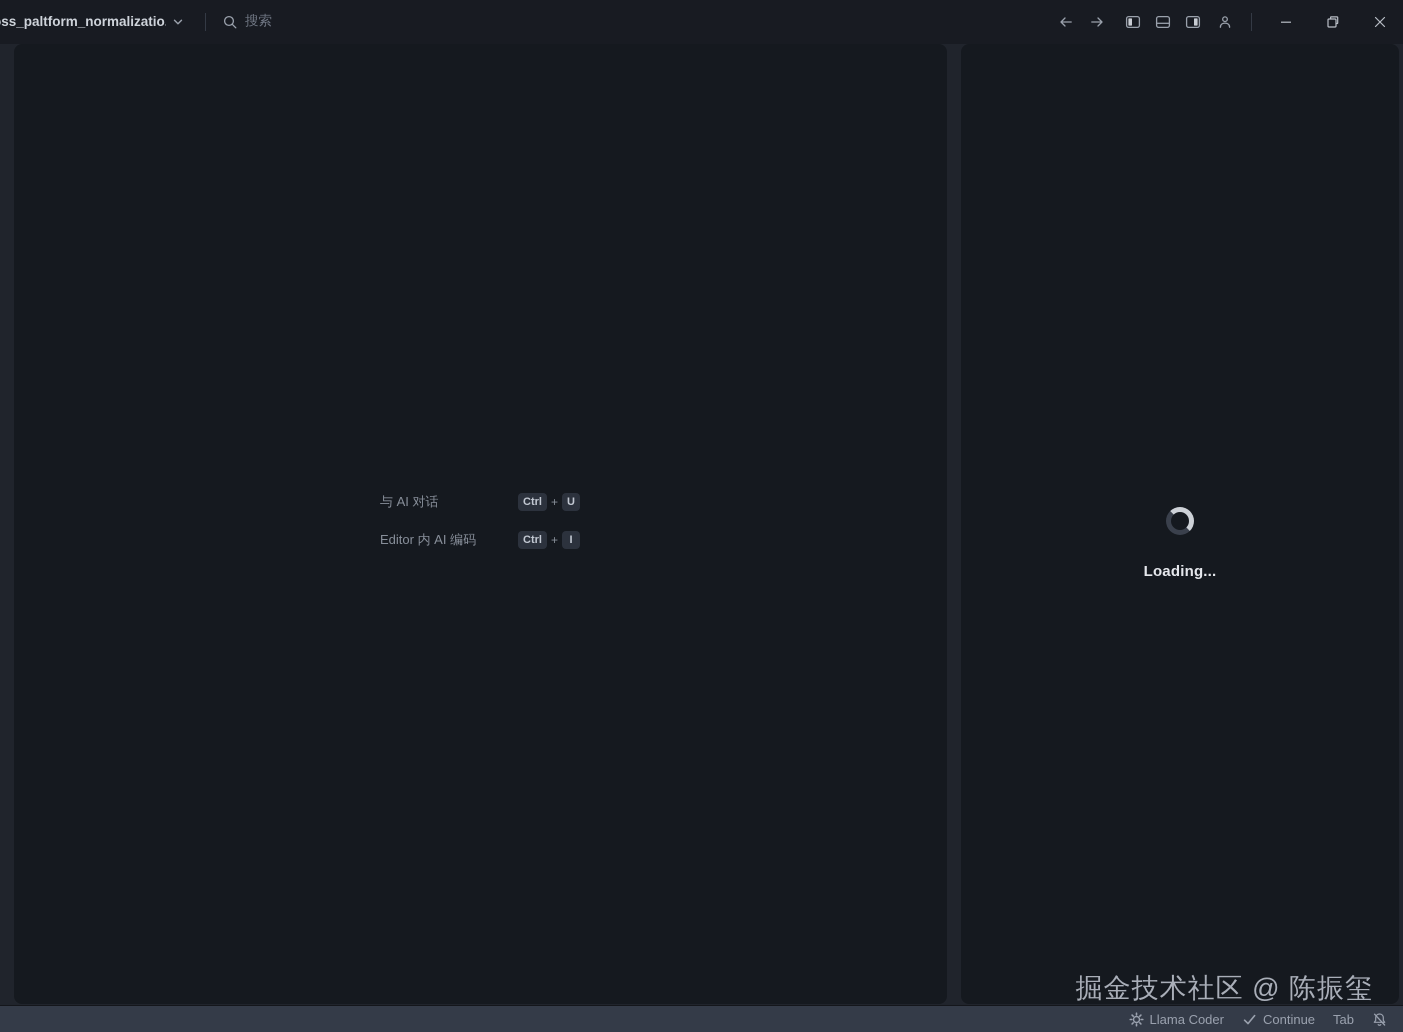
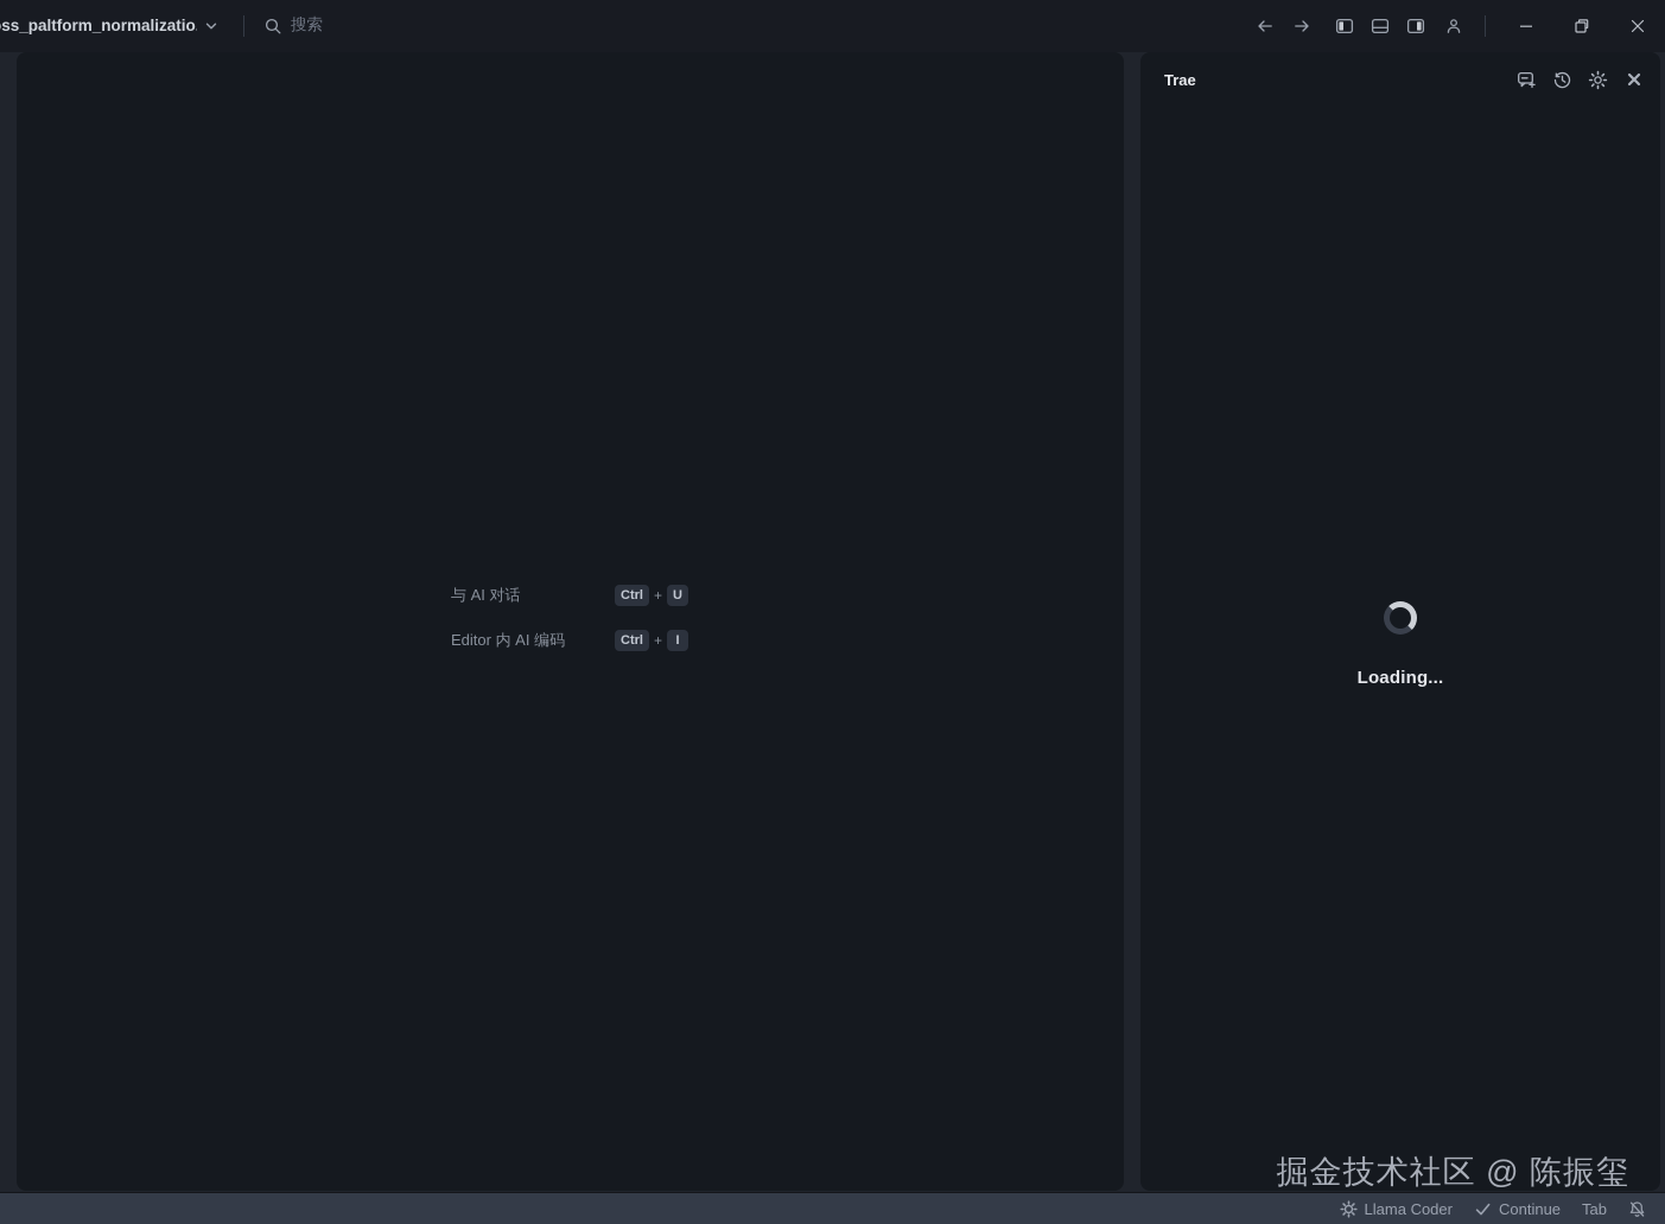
  ss_paltform_normalizatio
  搜索
  与 AI 对话
  Ctrl
  +
  U
  Editor 内 AI 编码
  Ctrl
  +
  I
+ Trae
  Loading...
  掘金技术社区 @ 陈振玺
  Llama Coder
  Continue
  Tab
